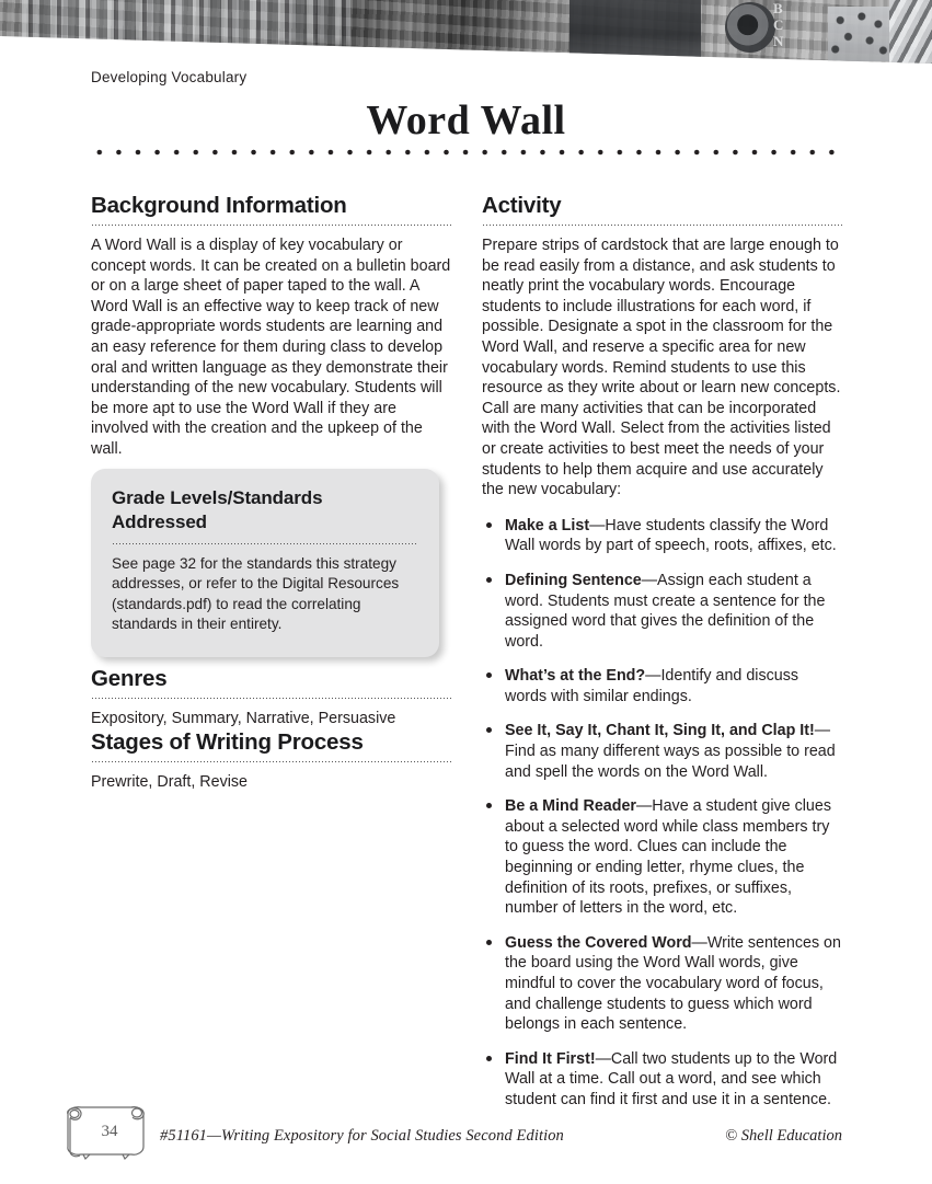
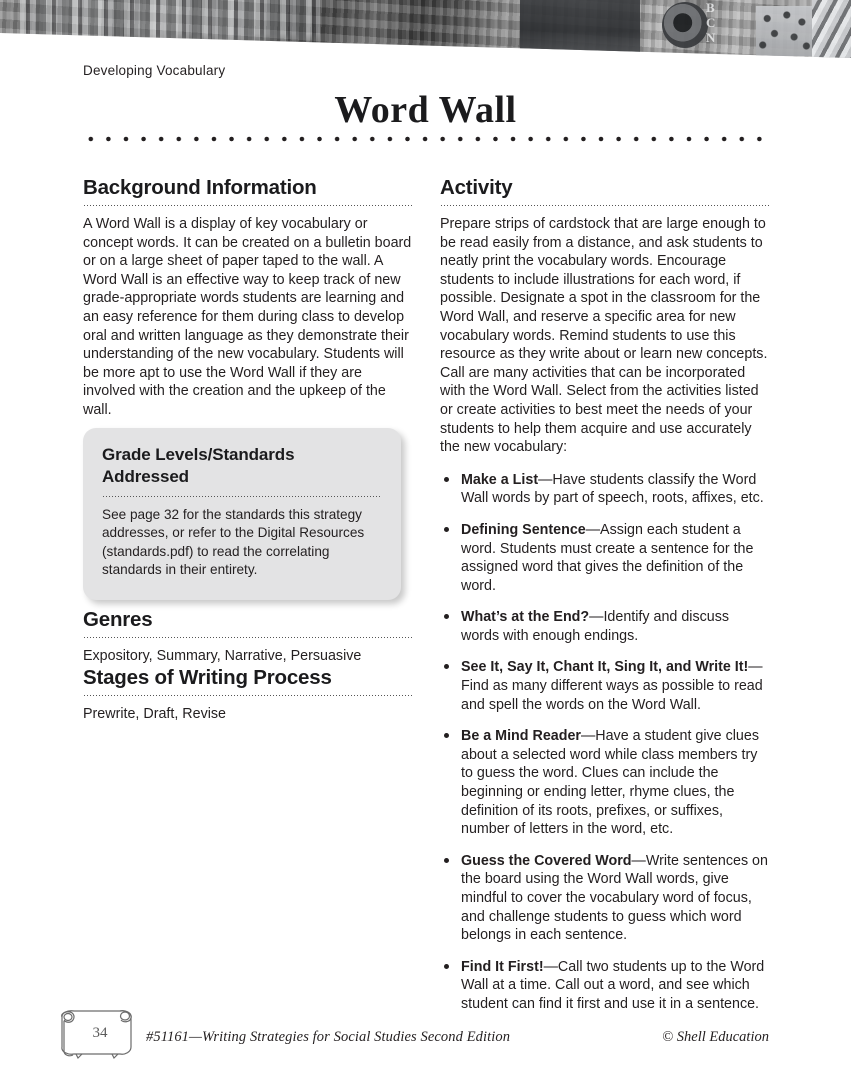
  B
  C
  N
  Developing Vocabulary
  Word Wall
  Background Information
  A Word Wall is a display of key vocabulary or concept words. It can be created on a bulletin board or on a large sheet of paper taped to the wall. A Word Wall is an effective way to keep track of new grade-appropriate words students are learning and an easy reference for them during class to develop oral and written language as they demonstrate their understanding of the new vocabulary. Students will be more apt to use the Word Wall if they are involved with the creation and the upkeep of the wall.
  Grade Levels/Standards Addressed
  See page 32 for the standards this strategy addresses, or refer to the Digital Resources (standards.pdf) to read the correlating standards in their entirety.
  Genres
  Expository, Summary, Narrative, Persuasive
  Stages of Writing Process
  Prewrite, Draft, Revise
  Activity
  Prepare strips of cardstock that are large enough to be read easily from a distance, and ask students to neatly print the vocabulary words. Encourage students to include illustrations for each word, if possible. Designate a spot in the classroom for the Word Wall, and reserve a specific area for new vocabulary words. Remind students to use this resource as they write about or learn new concepts. Call are many activities that can be incorporated with the Word Wall. Select from the activities listed or create activities to best meet the needs of your students to help them acquire and use accurately the new vocabulary:
  Make a List—Have students classify the Word Wall words by part of speech, roots, affixes, etc.
  Defining Sentence—Assign each student a word. Students must create a sentence for the assigned word that gives the definition of the word.
- What’s at the End?—Identify and discuss words with similar endings.
+ What’s at the End?—Identify and discuss words with enough endings.
- See It, Say It, Chant It, Sing It, and Clap It!—Find as many different ways as possible to read and spell the words on the Word Wall.
+ See It, Say It, Chant It, Sing It, and Write It!—Find as many different ways as possible to read and spell the words on the Word Wall.
  Be a Mind Reader—Have a student give clues about a selected word while class members try to guess the word. Clues can include the beginning or ending letter, rhyme clues, the definition of its roots, prefixes, or suffixes, number of letters in the word, etc.
  Guess the Covered Word—Write sentences on the board using the Word Wall words, give mindful to cover the vocabulary word of focus, and challenge students to guess which word belongs in each sentence.
  Find It First!—Call two students up to the Word Wall at a time. Call out a word, and see which student can find it first and use it in a sentence.
  34
- #51161—Writing Expository for Social Studies Second Edition
+ #51161—Writing Strategies for Social Studies Second Edition
  © Shell Education
